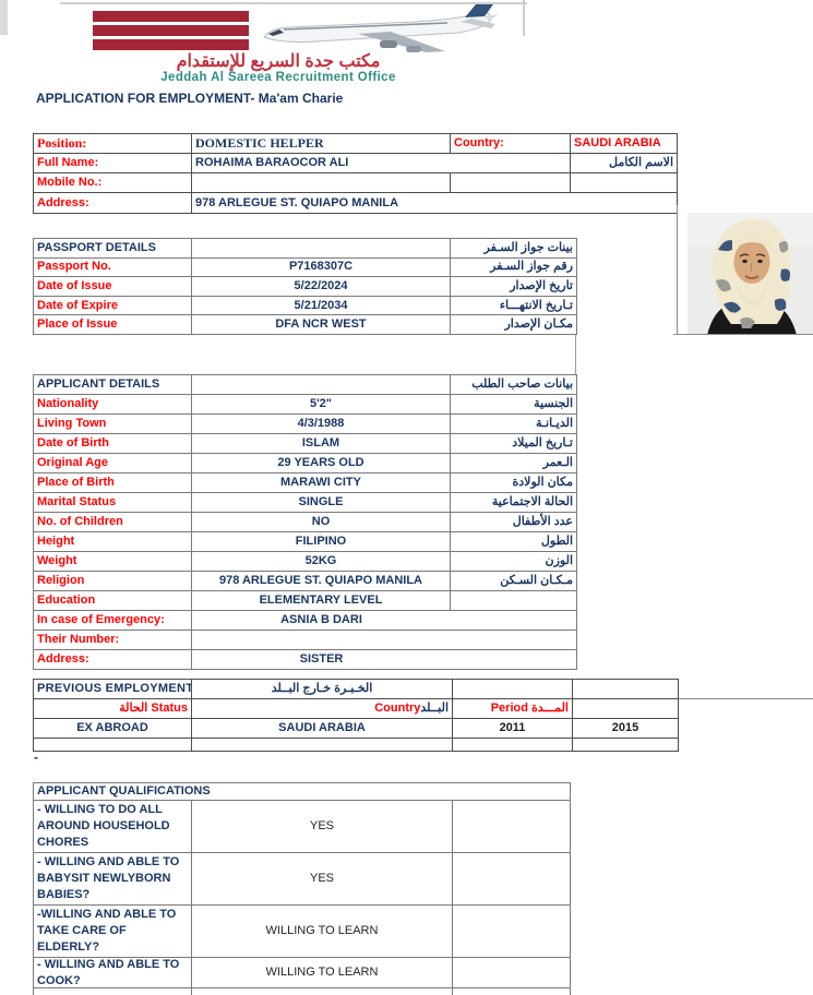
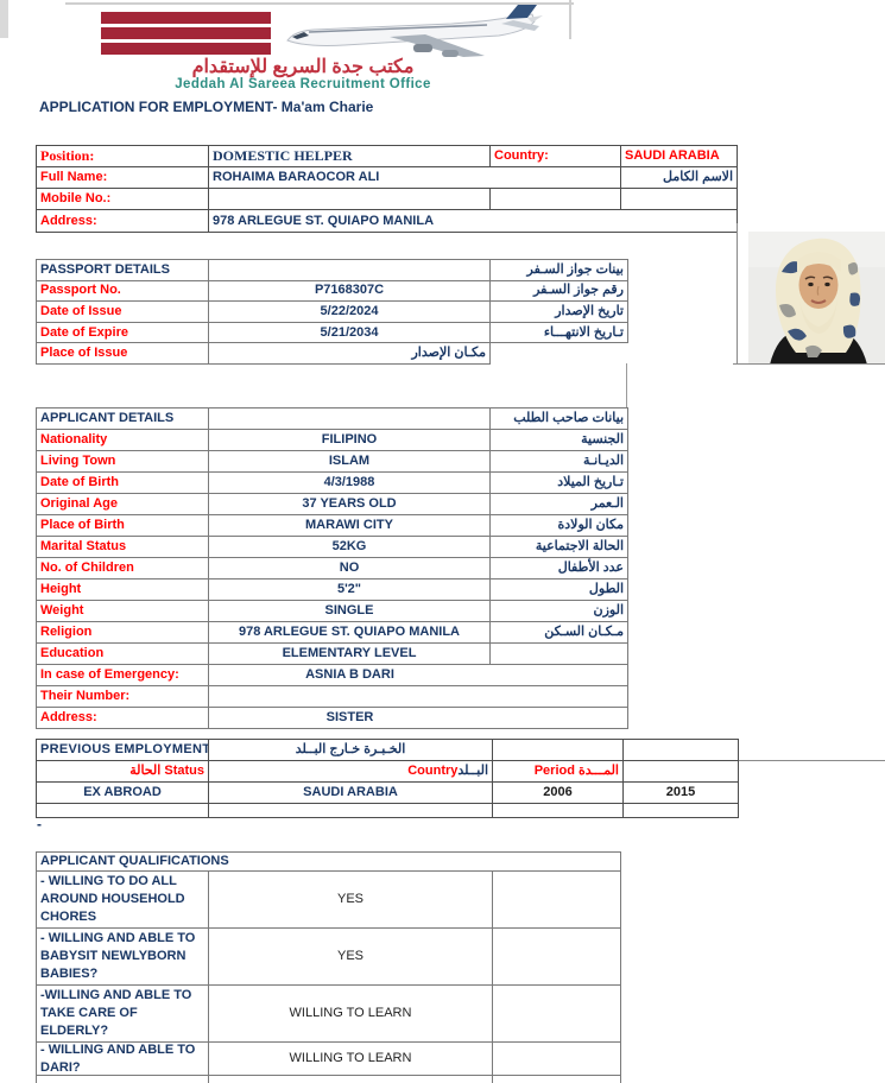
  مكتب جدة السريع للإستقدام
  Jeddah Al Sareea Recruitment Office
  APPLICATION FOR EMPLOYMENT- Ma'am Charie
  Position:
  DOMESTIC HELPER
  Country:
  SAUDI ARABIA
  Full Name:
  ROHAIMA BARAOCOR ALI
  الاسم الكامل
  Mobile No.:
  Address:
  978 ARLEGUE ST. QUIAPO MANILA
  PASSPORT DETAILS
  بينات جواز السـفر
  Passport No.
  P7168307C
  رقم جواز السـفر
  Date of Issue
  5/22/2024
  تاريخ الإصدار
  Date of Expire
  5/21/2034
  تـاريخ الانتهـــاء
  Place of Issue
- DFA NCR WEST
  مكـان الإصدار
  APPLICANT DETAILS
  بيانات صاحب الطلب
  Nationality
- 5'2"
+ FILIPINO
  الجنسية
  Living Town
- 4/3/1988
+ ISLAM
  الديـانـة
  Date of Birth
- ISLAM
+ 4/3/1988
  تـاريخ الميلاد
  Original Age
- 29 YEARS OLD
+ 37 YEARS OLD
  الـعمر
  Place of Birth
  MARAWI CITY
  مكان الولادة
  Marital Status
- SINGLE
+ 52KG
  الحالة الاجتماعية
  No. of Children
  NO
  عدد الأطفال
  Height
- FILIPINO
+ 5'2"
  الطول
  Weight
- 52KG
+ SINGLE
  الوزن
  Religion
  978 ARLEGUE ST. QUIAPO MANILA
  مـكـان السـكن
  Education
  ELEMENTARY LEVEL
  In case of Emergency:
  ASNIA B DARI
  Their Number:
  Address:
  SISTER
  PREVIOUS EMPLOYMENT
  الخـبـرة خـارج البــلد
  الحالة Status
  Country
  البــلد
  Period المـــدة
  EX ABROAD
  SAUDI ARABIA
- 2011
+ 2006
  2015
  -
  APPLICANT QUALIFICATIONS
  - WILLING TO DO ALL AROUND HOUSEHOLD CHORES
  YES
  - WILLING AND ABLE TO BABYSIT NEWLYBORN BABIES?
  YES
  -WILLING AND ABLE TO TAKE CARE OF ELDERLY?
  WILLING TO LEARN
- - WILLING AND ABLE TO COOK?
+ - WILLING AND ABLE TO DARI?
  WILLING TO LEARN
